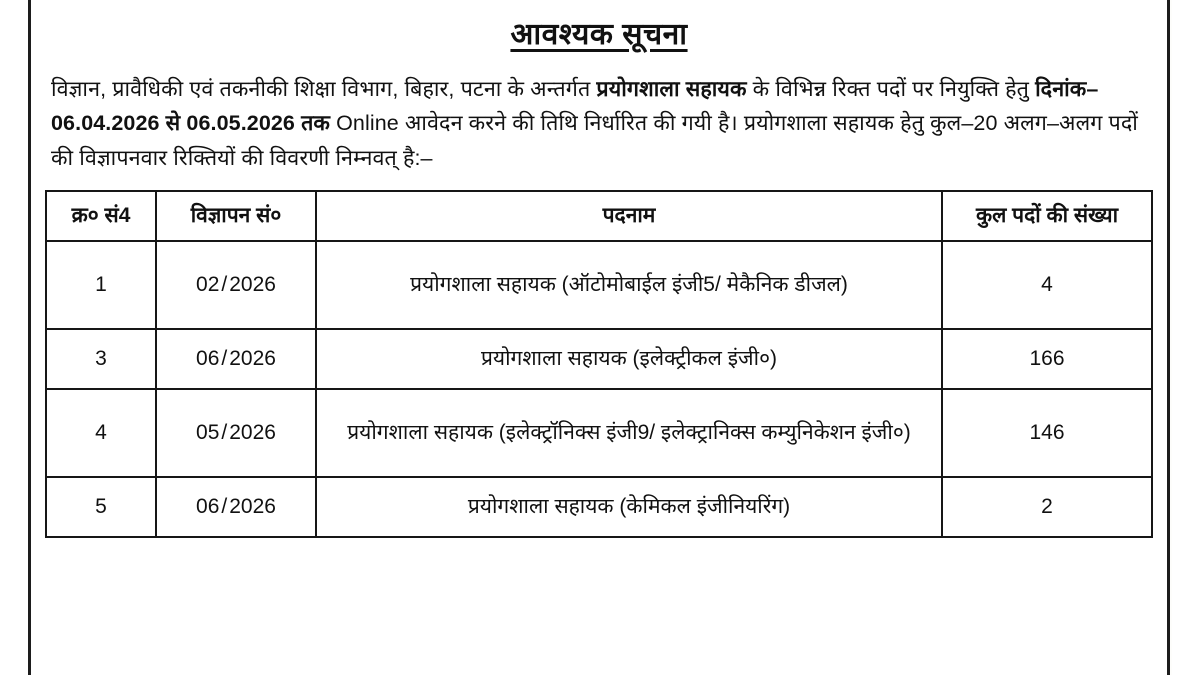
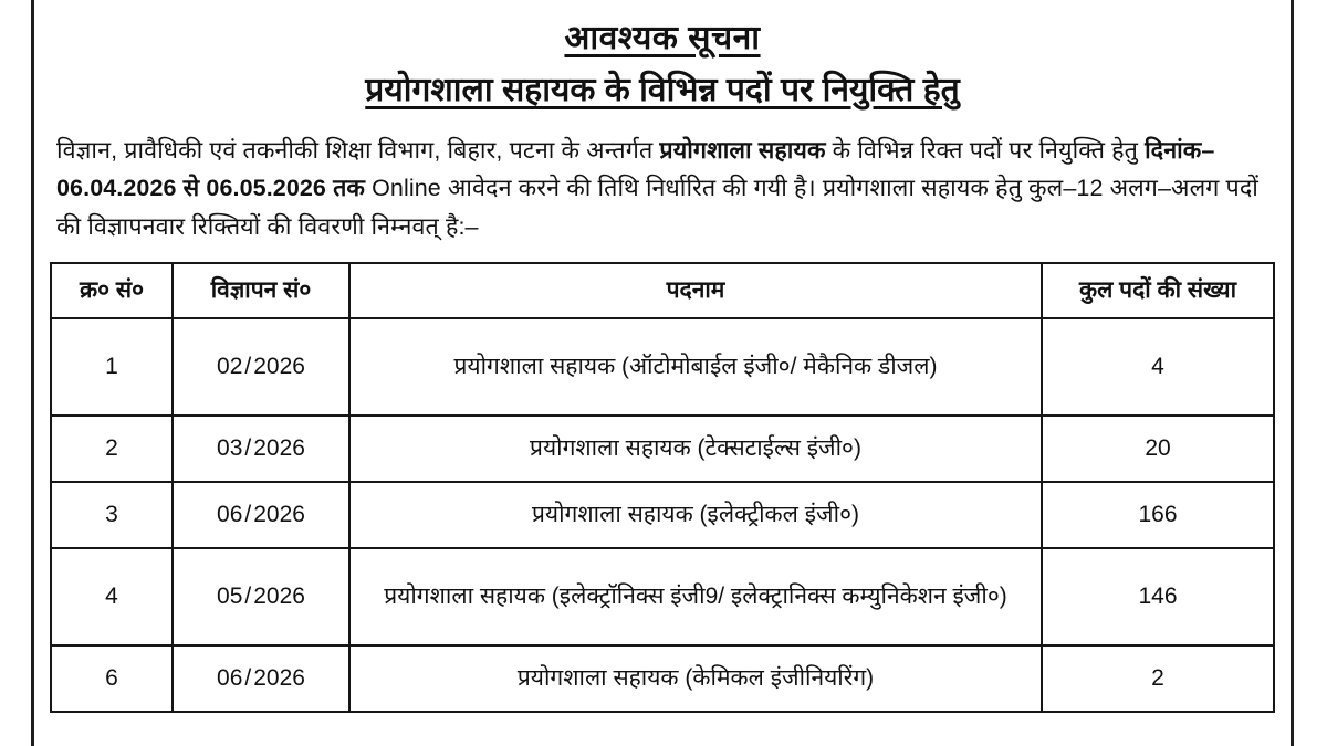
  आवश्यक सूचना
+ प्रयोगशाला सहायक के विभिन्न पदों पर नियुक्ति हेतु
- विज्ञान, प्रावैधिकी एवं तकनीकी शिक्षा विभाग, बिहार, पटना के अन्तर्गत प्रयोगशाला सहायक के विभिन्न रिक्त पदों पर नियुक्ति हेतु दिनांक–06.04.2026 से 06.05.2026 तक Online आवेदन करने की तिथि निर्धारित की गयी है। प्रयोगशाला सहायक हेतु कुल–20 अलग–अलग पदों की विज्ञापनवार रिक्तियों की विवरणी निम्नवत् है:–
+ विज्ञान, प्रावैधिकी एवं तकनीकी शिक्षा विभाग, बिहार, पटना के अन्तर्गत प्रयोगशाला सहायक के विभिन्न रिक्त पदों पर नियुक्ति हेतु दिनांक–06.04.2026 से 06.05.2026 तक Online आवेदन करने की तिथि निर्धारित की गयी है। प्रयोगशाला सहायक हेतु कुल–12 अलग–अलग पदों की विज्ञापनवार रिक्तियों की विवरणी निम्नवत् है:–
- क्र० सं4	विज्ञापन सं०	पदनाम	कुल पदों की संख्या
+ क्र० सं०	विज्ञापन सं०	पदनाम	कुल पदों की संख्या
- 1	02/2026	प्रयोगशाला सहायक (ऑटोमोबाईल इंजी5/ मेकैनिक डीजल)	4
+ 1	02/2026	प्रयोगशाला सहायक (ऑटोमोबाईल इंजी०/ मेकैनिक डीजल)	4
+ 2	03/2026	प्रयोगशाला सहायक (टेक्सटाईल्स इंजी०)	20
  3	06/2026	प्रयोगशाला सहायक (इलेक्ट्रीकल इंजी०)	166
  4	05/2026	प्रयोगशाला सहायक (इलेक्ट्रॉनिक्स इंजी9/ इलेक्ट्रानिक्स कम्युनिकेशन इंजी०)	146
- 5	06/2026	प्रयोगशाला सहायक (केमिकल इंजीनियरिंग)	2
+ 6	06/2026	प्रयोगशाला सहायक (केमिकल इंजीनियरिंग)	2
